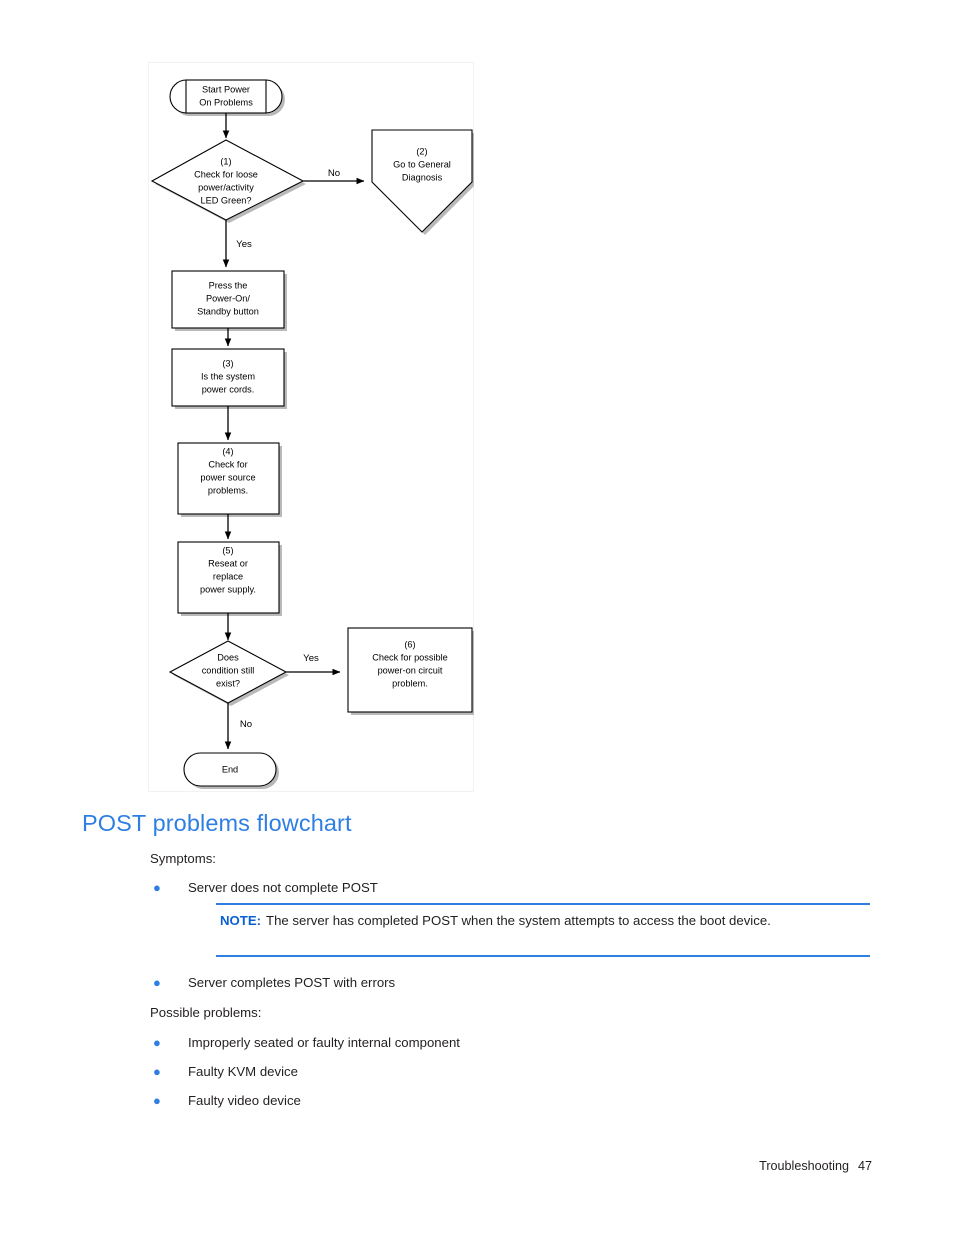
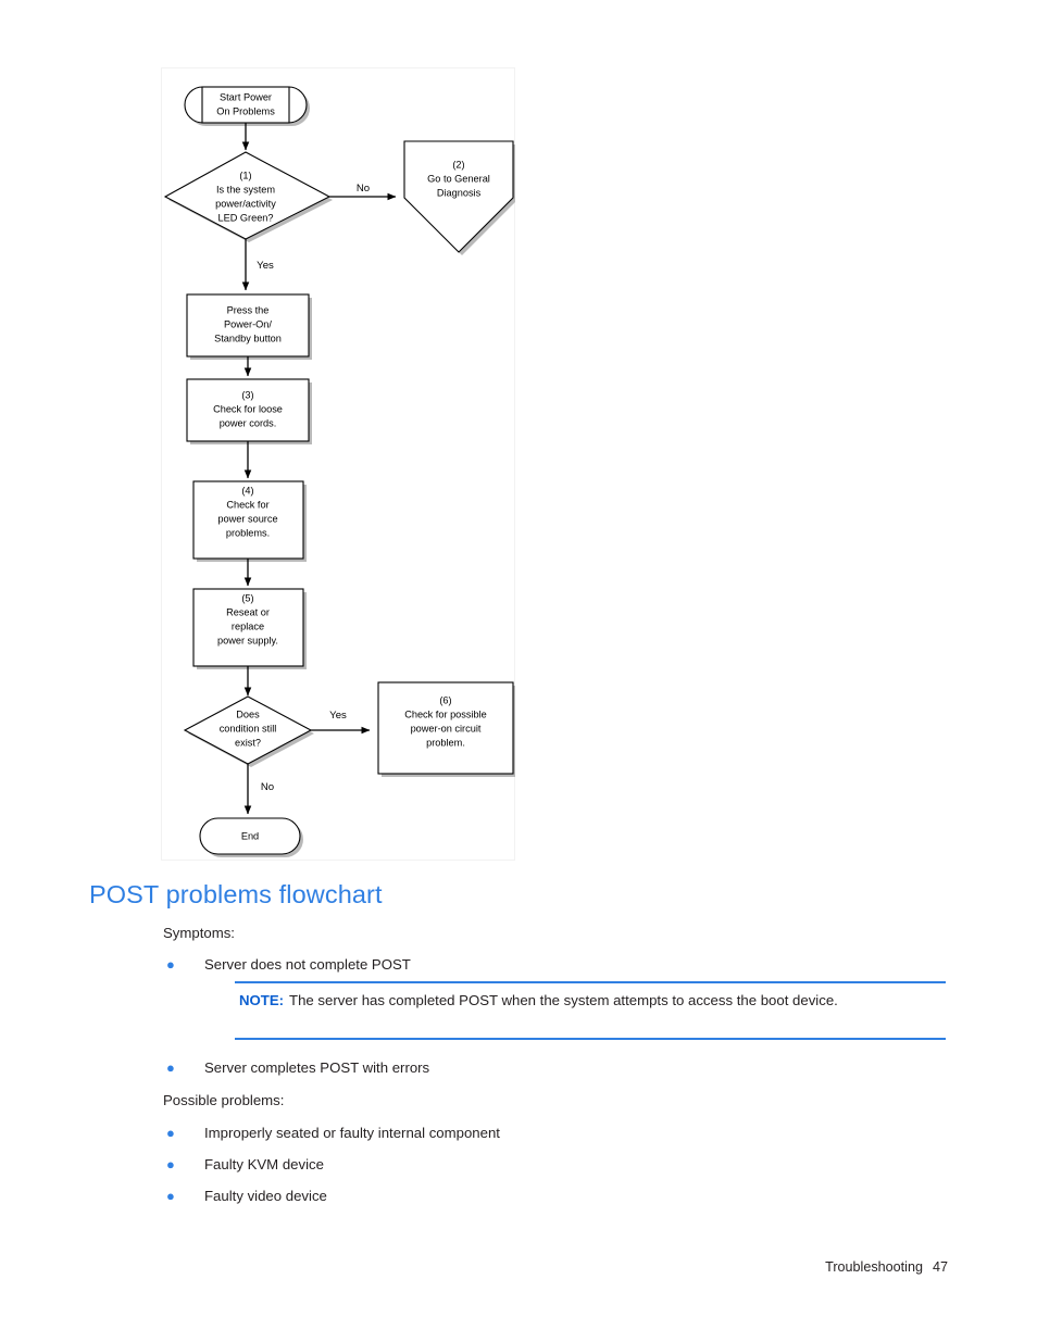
  Start Power
  On Problems
  (1)
- Check for loose
+ Is the system
  power/activity
  LED Green?
  No
  (2)
  Go to General
  Diagnosis
  Yes
  Press the
  Power-On/
  Standby button
  (3)
- Is the system
+ Check for loose
  power cords.
  (4)
  Check for
  power source
  problems.
  (5)
  Reseat or
  replace
  power supply.
  Does
  condition still
  exist?
  Yes
  (6)
  Check for possible
  power-on circuit
  problem.
  No
  End
  POST problems flowchart
  Symptoms:
  ●
  Server does not complete POST
  NOTE: The server has completed POST when the system attempts to access the boot device.
  ●
  Server completes POST with errors
  Possible problems:
  ●
  Improperly seated or faulty internal component
  ●
  Faulty KVM device
  ●
  Faulty video device
  Troubleshooting 47
